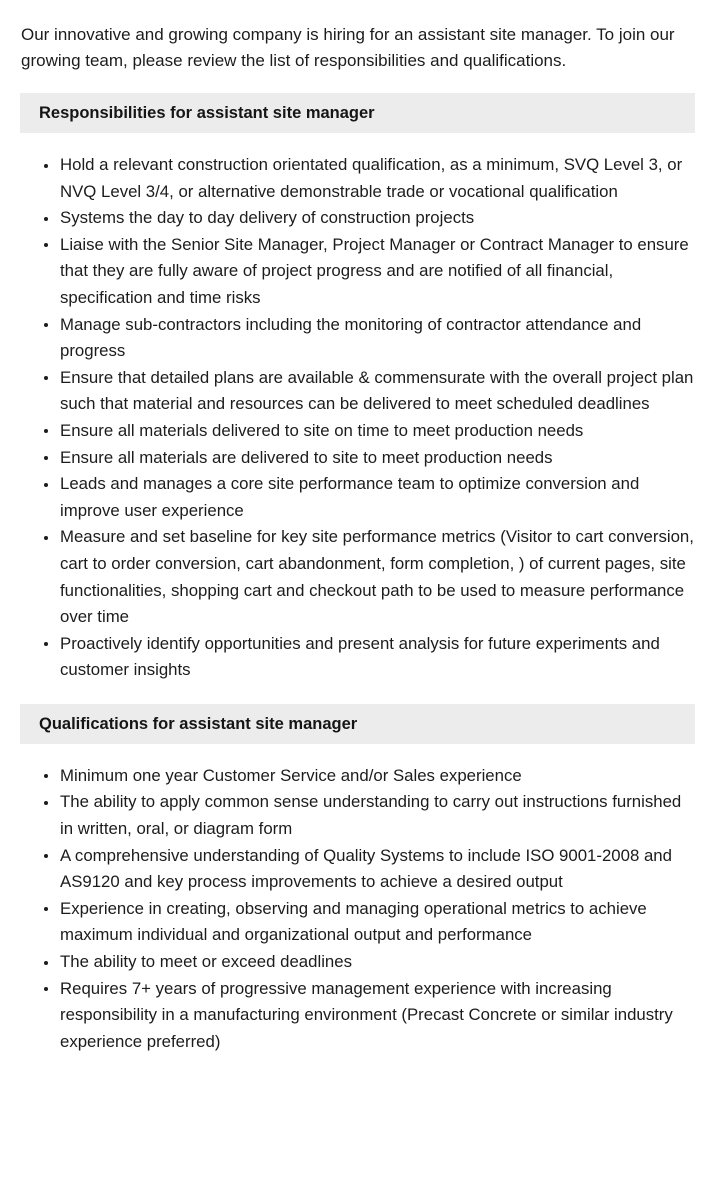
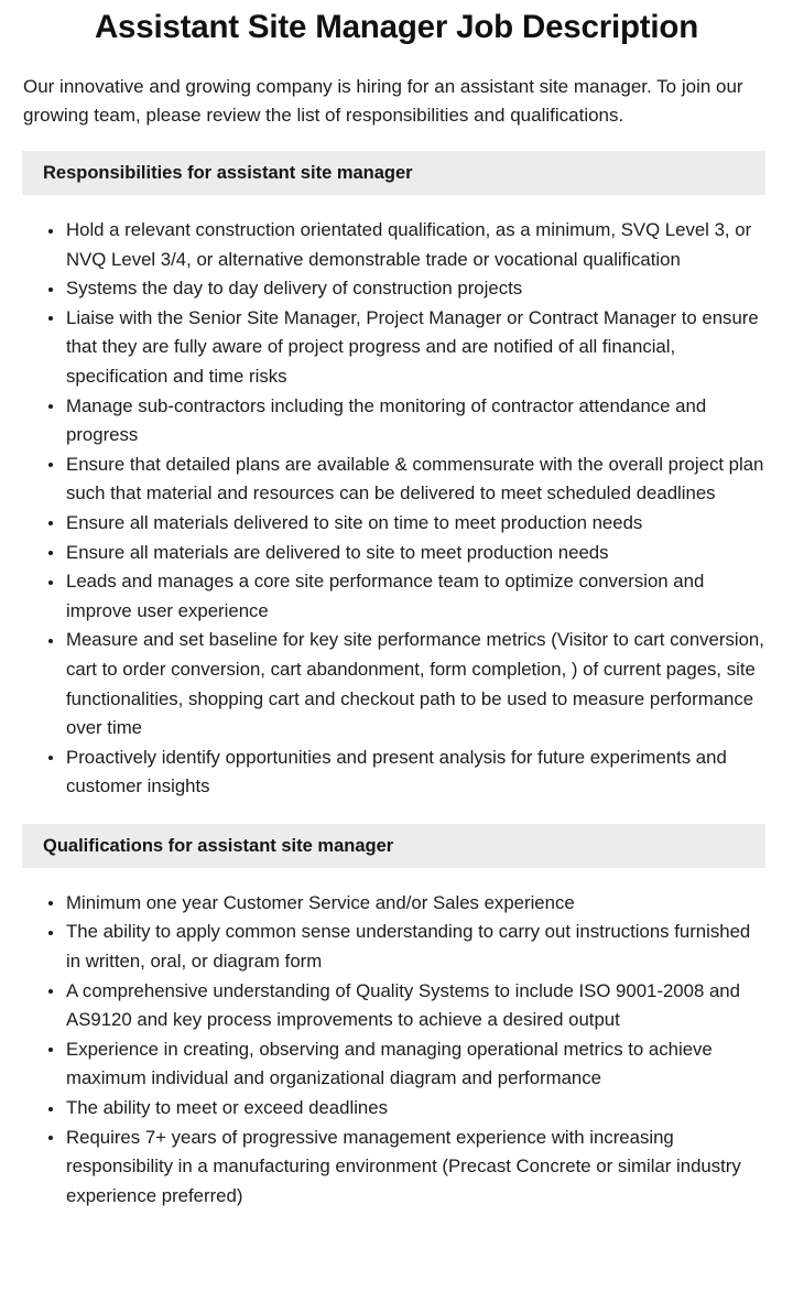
+ Assistant Site Manager Job Description
  Our innovative and growing company is hiring for an assistant site manager. To join our growing team, please review the list of responsibilities and qualifications.
  Responsibilities for assistant site manager
  Hold a relevant construction orientated qualification, as a minimum, SVQ Level 3, or NVQ Level 3/4, or alternative demonstrable trade or vocational qualification
  Systems the day to day delivery of construction projects
  Liaise with the Senior Site Manager, Project Manager or Contract Manager to ensure that they are fully aware of project progress and are notified of all financial, specification and time risks
  Manage sub-contractors including the monitoring of contractor attendance and progress
  Ensure that detailed plans are available & commensurate with the overall project plan such that material and resources can be delivered to meet scheduled deadlines
  Ensure all materials delivered to site on time to meet production needs
  Ensure all materials are delivered to site to meet production needs
  Leads and manages a core site performance team to optimize conversion and improve user experience
  Measure and set baseline for key site performance metrics (Visitor to cart conversion, cart to order conversion, cart abandonment, form completion, ) of current pages, site functionalities, shopping cart and checkout path to be used to measure performance over time
  Proactively identify opportunities and present analysis for future experiments and customer insights
  Qualifications for assistant site manager
  Minimum one year Customer Service and/or Sales experience
  The ability to apply common sense understanding to carry out instructions furnished in written, oral, or diagram form
  A comprehensive understanding of Quality Systems to include ISO 9001-2008 and AS9120 and key process improvements to achieve a desired output
- Experience in creating, observing and managing operational metrics to achieve maximum individual and organizational output and performance
+ Experience in creating, observing and managing operational metrics to achieve maximum individual and organizational diagram and performance
  The ability to meet or exceed deadlines
  Requires 7+ years of progressive management experience with increasing responsibility in a manufacturing environment (Precast Concrete or similar industry experience preferred)
